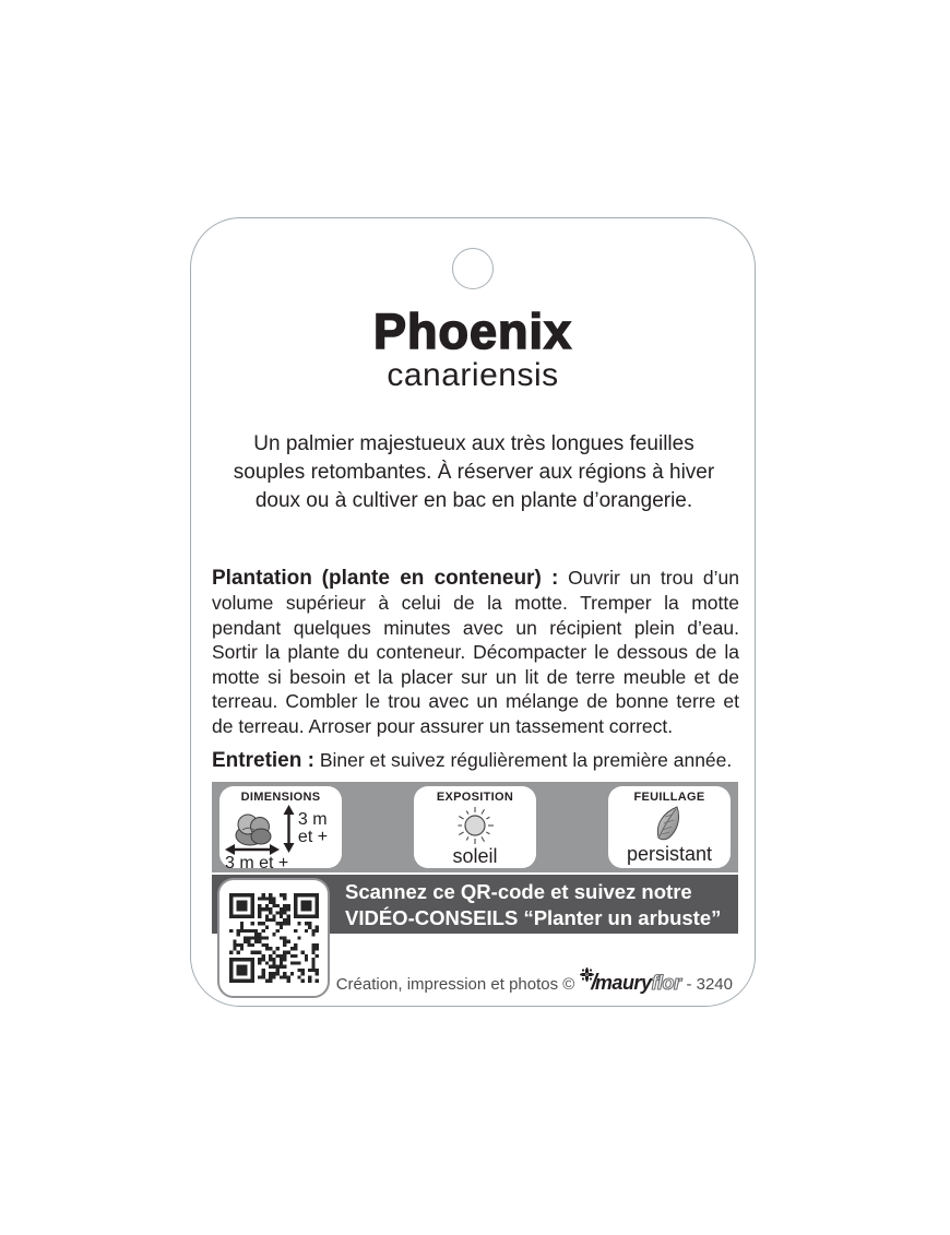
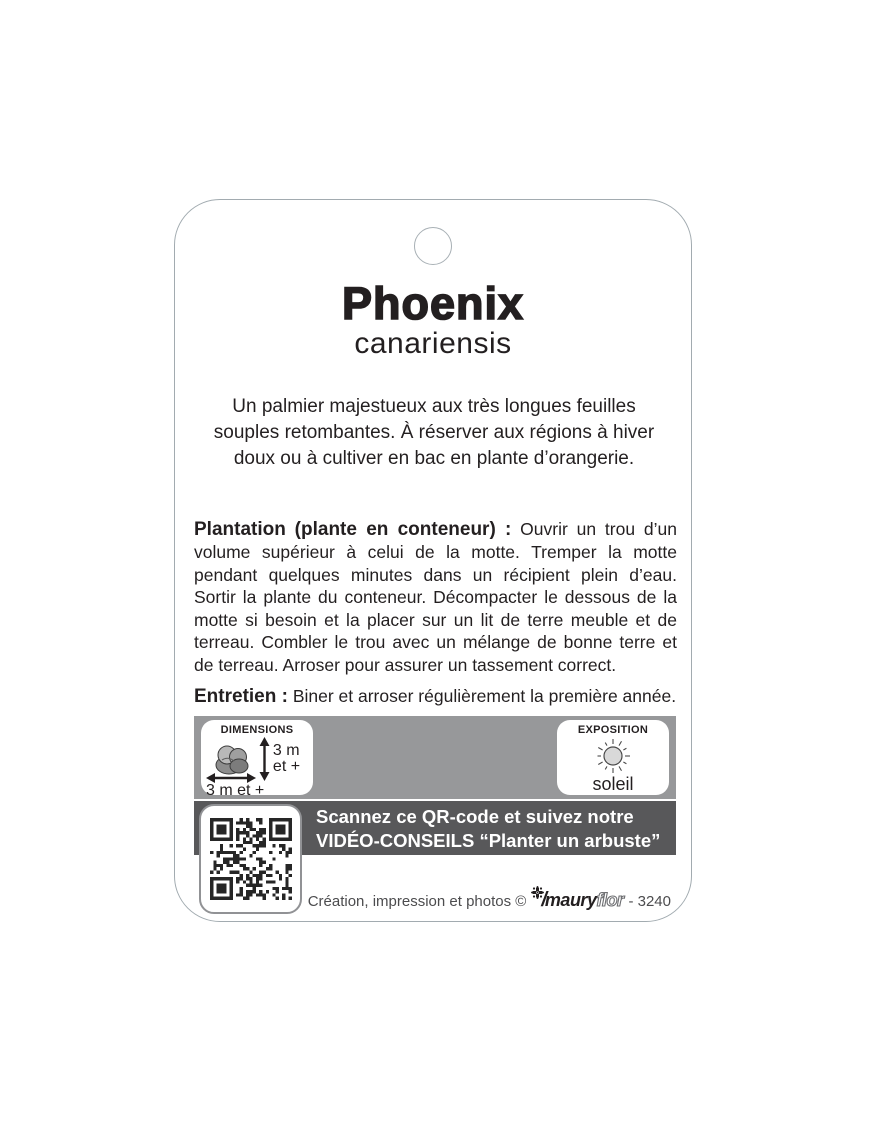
  Phoenix
  canariensis
  Un palmier majestueux aux très longues feuilles souples retombantes. À réserver aux régions à hiver doux ou à cultiver en bac en plante d’orangerie.
- Plantation (plante en conteneur) : Ouvrir un trou d’un volume supérieur à celui de la motte. Tremper la motte pendant quelques minutes avec un récipient plein d’eau. Sortir la plante du conteneur. Décompacter le dessous de la motte si besoin et la placer sur un lit de terre meuble et de terreau. Combler le trou avec un mélange de bonne terre et de terreau. Arroser pour assurer un tassement correct.
+ Plantation (plante en conteneur) : Ouvrir un trou d’un volume supérieur à celui de la motte. Tremper la motte pendant quelques minutes dans un récipient plein d’eau. Sortir la plante du conteneur. Décompacter le dessous de la motte si besoin et la placer sur un lit de terre meuble et de terreau. Combler le trou avec un mélange de bonne terre et de terreau. Arroser pour assurer un tassement correct.
- Entretien : Biner et suivez régulièrement la première année.
+ Entretien : Biner et arroser régulièrement la première année.
  DIMENSIONS
  3 m
  et +
  3 m et +
  EXPOSITION
  soleil
- FEUILLAGE
- persistant
  Scannez ce QR-code et suivez notre
  VIDÉO-CONSEILS “Planter un arbuste”
  Création, impression et photos ©
  /
  maury
  flor
  - 3240
